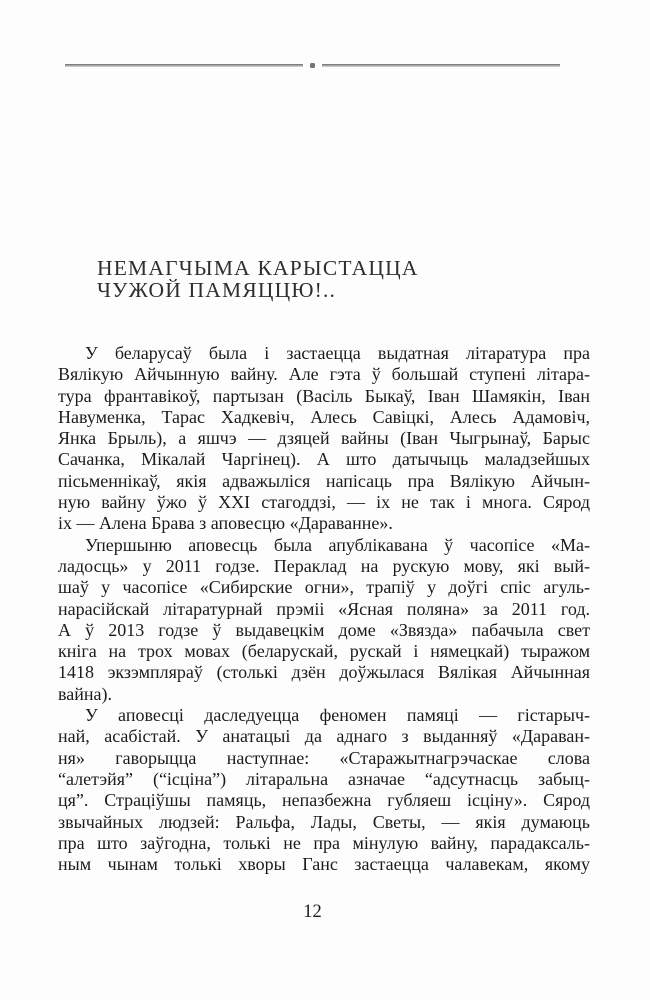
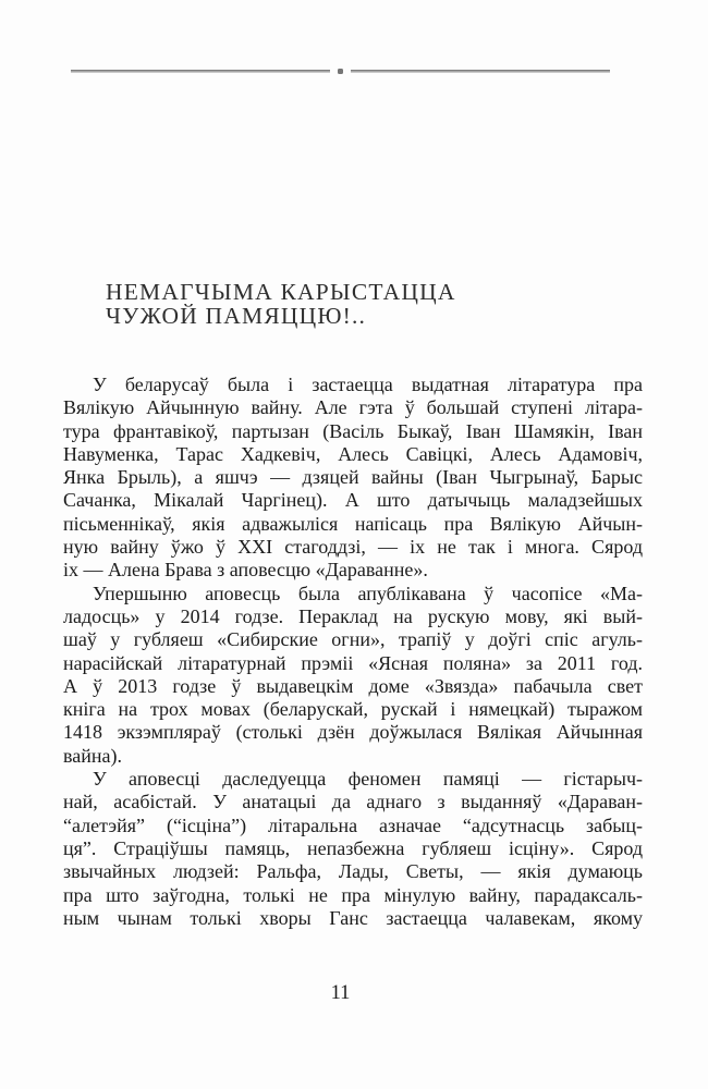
  НЕМАГЧЫМА КАРЫСТАЦЦА
  ЧУЖОЙ ПАМЯЦЦЮ!..
  У беларусаў была і застаецца выдатная літаратура пра
  Вялікую Айчынную вайну. Але гэта ў большай ступені літара-
  тура франтавікоў, партызан (Васіль Быкаў, Іван Шамякін, Іван
  Навуменка, Тарас Хадкевіч, Алесь Савіцкі, Алесь Адамовіч,
  Янка Брыль), а яшчэ — дзяцей вайны (Іван Чыгрынаў, Барыс
  Сачанка, Мікалай Чаргінец). А што датычыць маладзейшых
  пісьменнікаў, якія адважыліся напісаць пра Вялікую Айчын-
  ную вайну ўжо ў XXI стагоддзі, — іх не так і многа. Сярод
  іх — Алена Брава з аповесцю «Дараванне».
  Упершыню аповесць была апублікавана ў часопісе «Ма-
- ладосць» у 2011 годзе. Пераклад на рускую мову, які вый-
+ ладосць» у 2014 годзе. Пераклад на рускую мову, які вый-
- шаў у часопісе «Сибирские огни», трапіў у доўгі спіс агуль-
+ шаў у губляеш «Сибирские огни», трапіў у доўгі спіс агуль-
  нарасійскай літаратурнай прэміі «Ясная поляна» за 2011 год.
  А ў 2013 годзе ў выдавецкім доме «Звязда» пабачыла свет
  кніга на трох мовах (беларускай, рускай і нямецкай) тыражом
  1418 экзэмпляраў (столькі дзён доўжылася Вялікая Айчынная
  вайна).
  У аповесці даследуецца феномен памяці — гістарыч-
  най, асабістай. У анатацыі да аднаго з выданняў «Дараван-
- ня» гаворыцца наступнае: «Старажытнагрэчаскае слова
  “алетэйя” (“ісціна”) літаральна азначае “адсутнасць забыц-
  ця”. Страціўшы памяць, непазбежна губляеш ісціну». Сярод
  звычайных людзей: Ральфа, Лады, Светы, — якія думаюць
  пра што заўгодна, толькі не пра мінулую вайну, парадаксаль-
  ным чынам толькі хворы Ганс застаецца чалавекам, якому
- 12
+ 11
